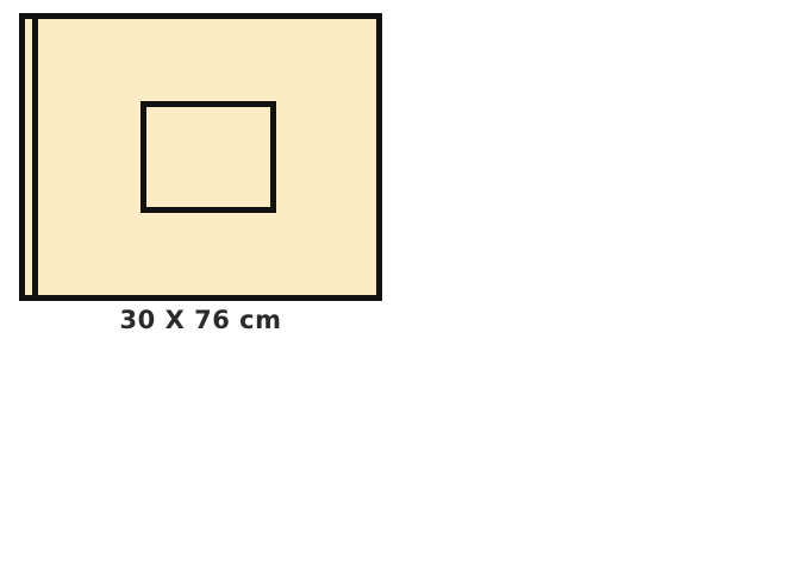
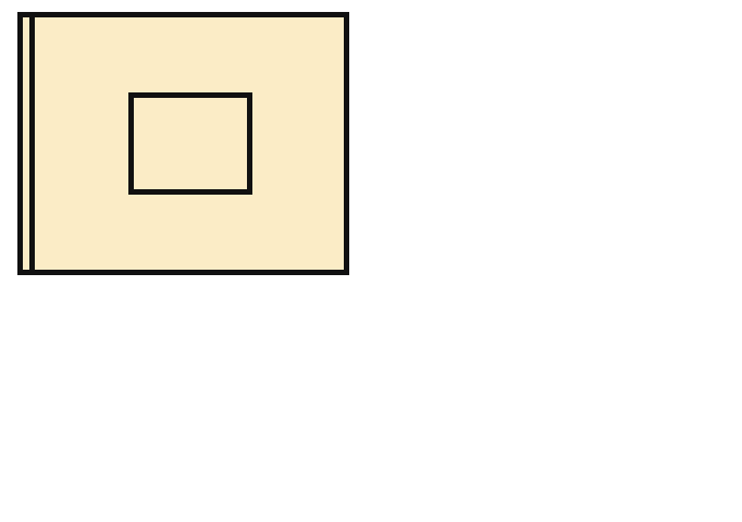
- 30 X 76 cm
